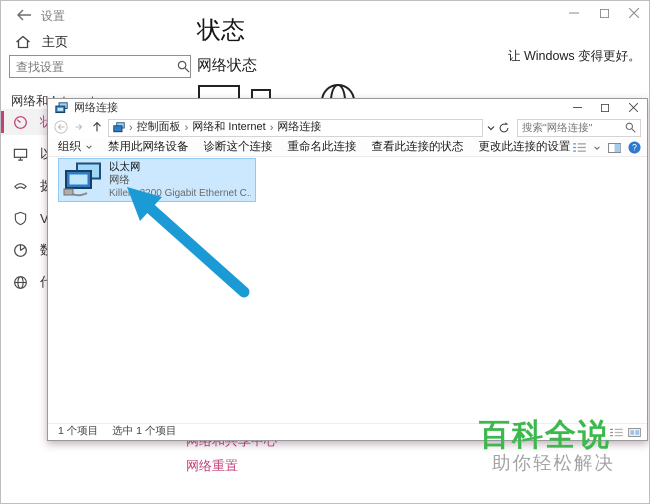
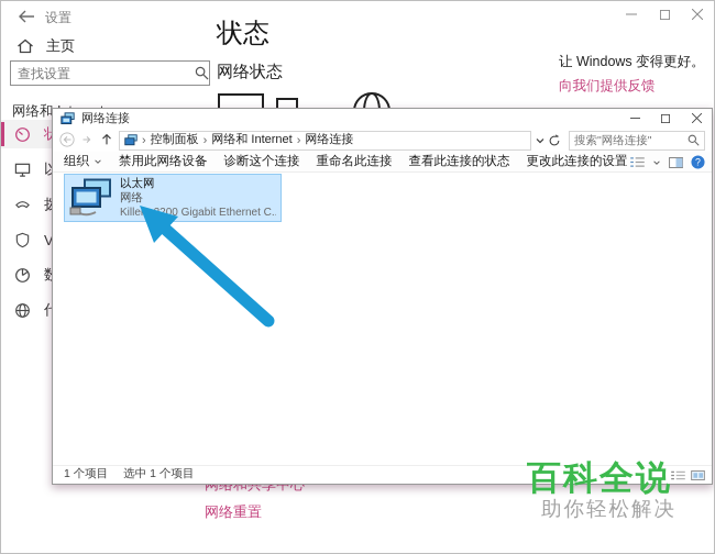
  设置
  主页
  查找设置
  状态
  网络状态
  让 Windows 变得更好。
+ 向我们提供反馈
  网络重置
  网络连接
  ›
  控制面板
  ›
  网络和 Internet
  ›
  网络连接
  搜索"网络连接"
  组织
  禁用此网络设备
  诊断这个连接
  重命名此连接
  查看此连接的状态
  更改此连接的设置
  ?
  以太网
  网络
  Kille00 Gigabit Ethernet C.
  1 个项目
  选中 1 个项目
  百科全说
  助你轻松解决
